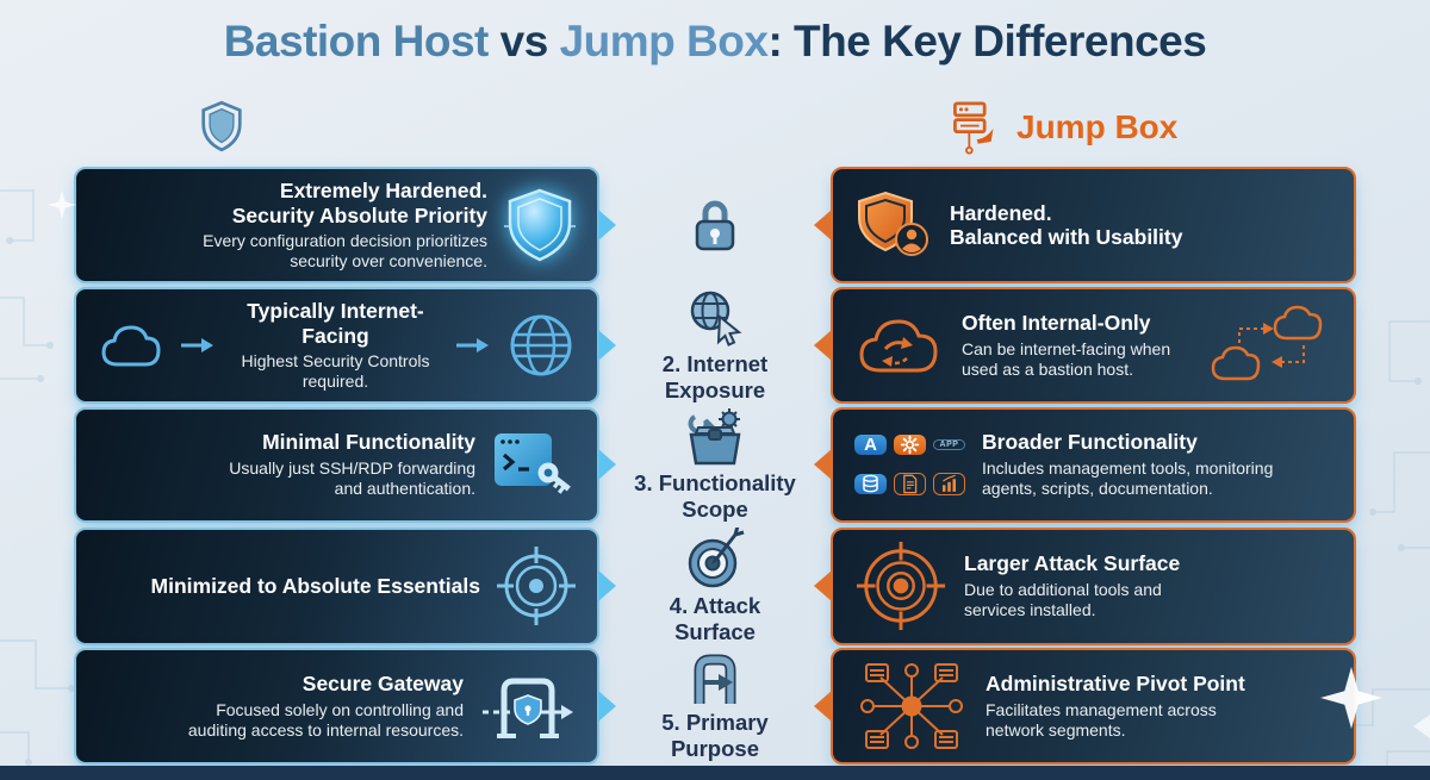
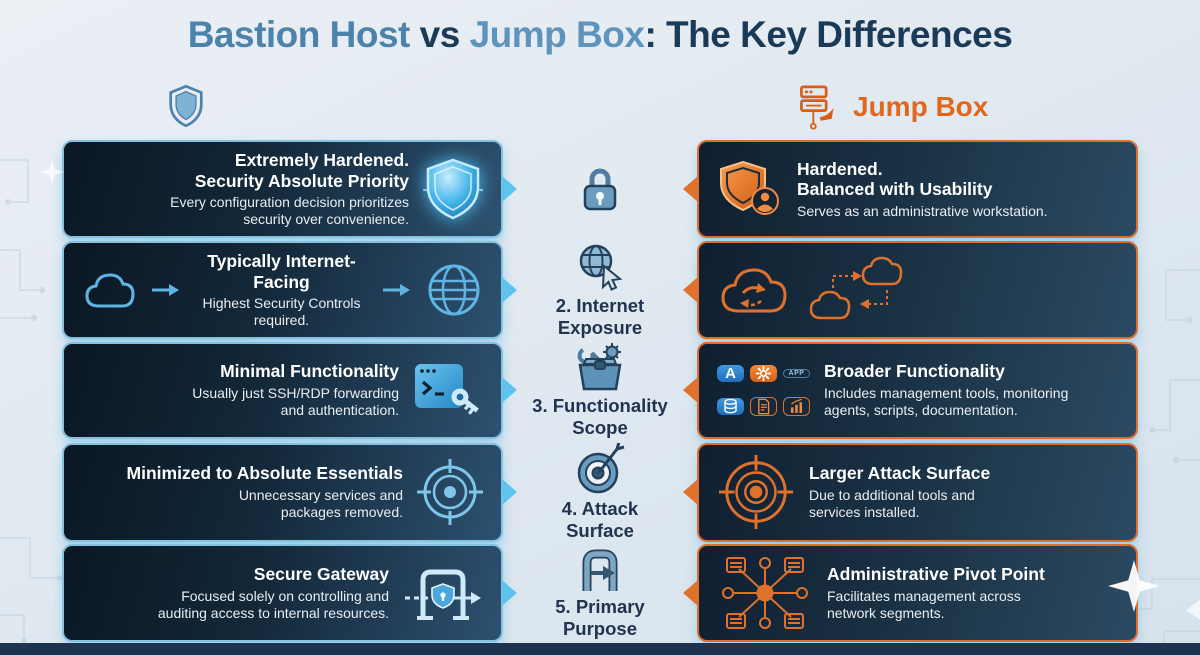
  Bastion Host vs Jump Box: The Key Differences
  Jump Box
  Extremely Hardened.
  Security Absolute Priority
  Every configuration decision prioritizes
  security over convenience.
  Hardened.
  Balanced with Usability
+ Serves as an administrative workstation.
  Typically Internet-Facing
  Highest Security Controls required.
  2. Internet
  Exposure
- Often Internal-Only
- Can be internet-facing when
- used as a bastion host.
  Minimal Functionality
  Usually just SSH/RDP forwarding
  and authentication.
  3. Functionality
  Scope
  A
  Broader Functionality
  Includes management tools, monitoring
  agents, scripts, documentation.
  Minimized to Absolute Essentials
+ Unnecessary services and
+ packages removed.
  4. Attack
  Surface
  Larger Attack Surface
  Due to additional tools and
  services installed.
  Secure Gateway
  Focused solely on controlling and
  auditing access to internal resources.
  5. Primary
  Purpose
  Administrative Pivot Point
  Facilitates management across
  network segments.
